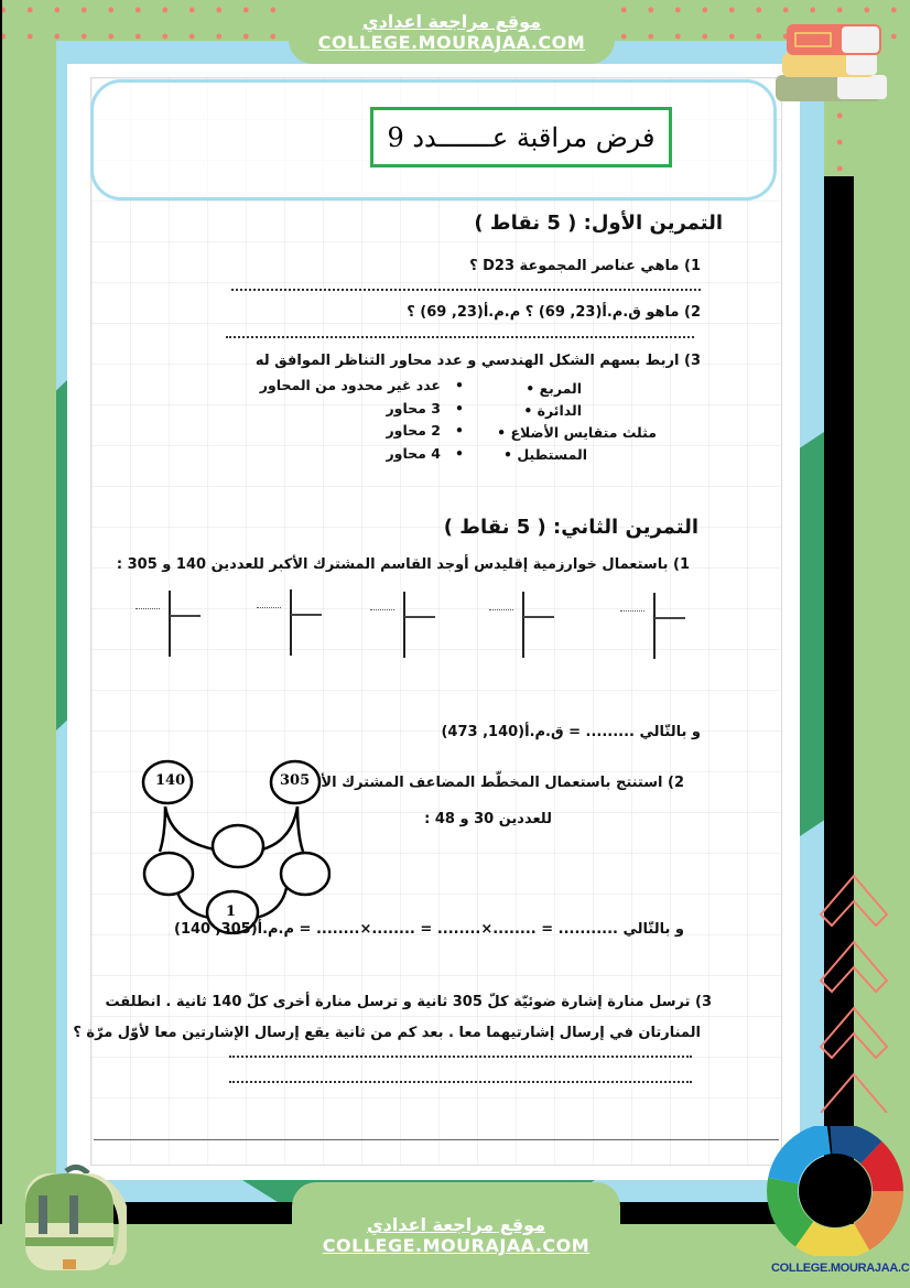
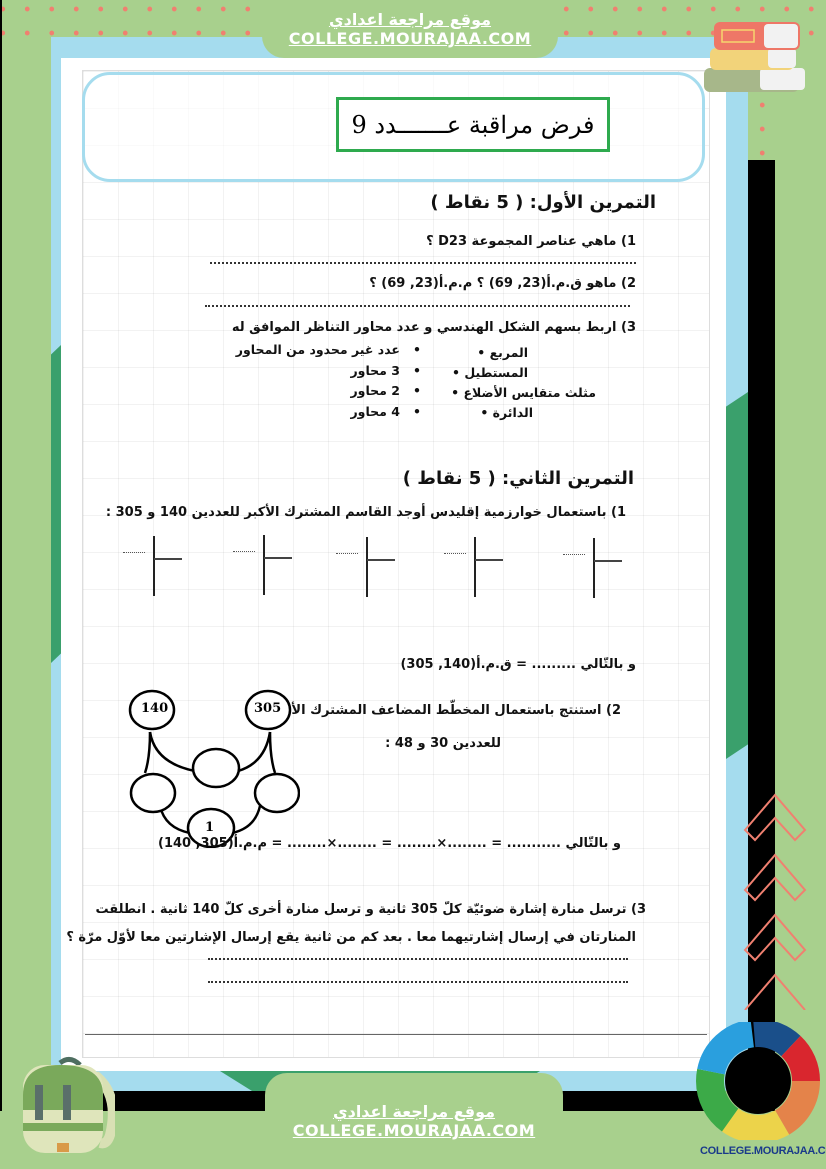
  فرض مراقبة عـــــــدد 9
  التمرين الأول: ( 5 نقاط )
  1) ماهي عناصر المجموعة D23 ؟
  2) ماهو ق.م.أ(23, 69) ؟ م.م.أ(23, 69) ؟
  3) اربط بسهم الشكل الهندسي و عدد محاور التناظر الموافق له
  المربع
- الدائرة
+ المستطيل
  مثلث متقايس الأضلاع
- المستطيل
+ الدائرة
  • عدد غير محدود من المحاور
  • 3 محاور
  • 2 محاور
  • 4 محاور
  التمرين الثاني: ( 5 نقاط )
  1) باستعمال خوارزمية إقليدس أوجد القاسم المشترك الأكبر للعددين 140 و 305 :
- و بالتّالي ......... = ق.م.أ(140, 473)
+ و بالتّالي ......... = ق.م.أ(140, 305)
  2) استنتج باستعمال المخطّط المضاعف المشترك الأ
  للعددين 30 و 48 :
  140
  305
  1
  و بالتّالي ........... = ........×........ = ........×........ = م.م.أ(305, 140)
  3) ترسل منارة إشارة ضوئيّة كلّ 305 ثانية و ترسل منارة أخرى كلّ 140 ثانية . انطلقت
  المنارتان في إرسال إشارتيهما معا . بعد كم من ثانية يقع إرسال الإشارتين معا لأوّل مرّة ؟
  موقع مراجعة اعدادي
  COLLEGE.MOURAJAA.COM
  موقع مراجعة اعدادي
  COLLEGE.MOURAJAA.COM
  COLLEGE.MOURAJAA.C
